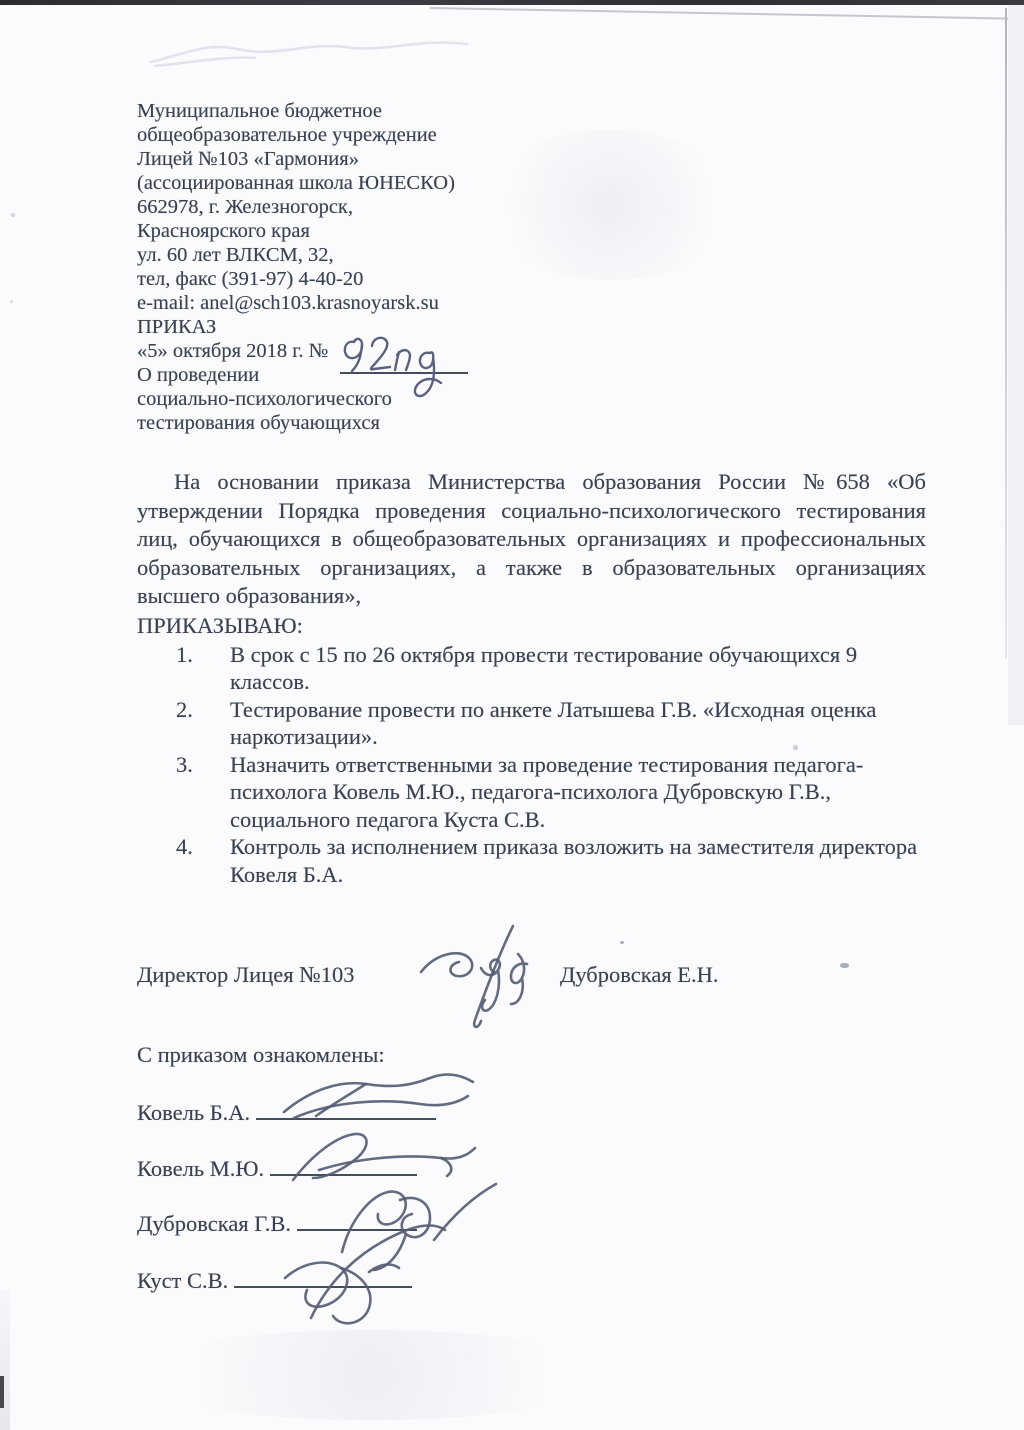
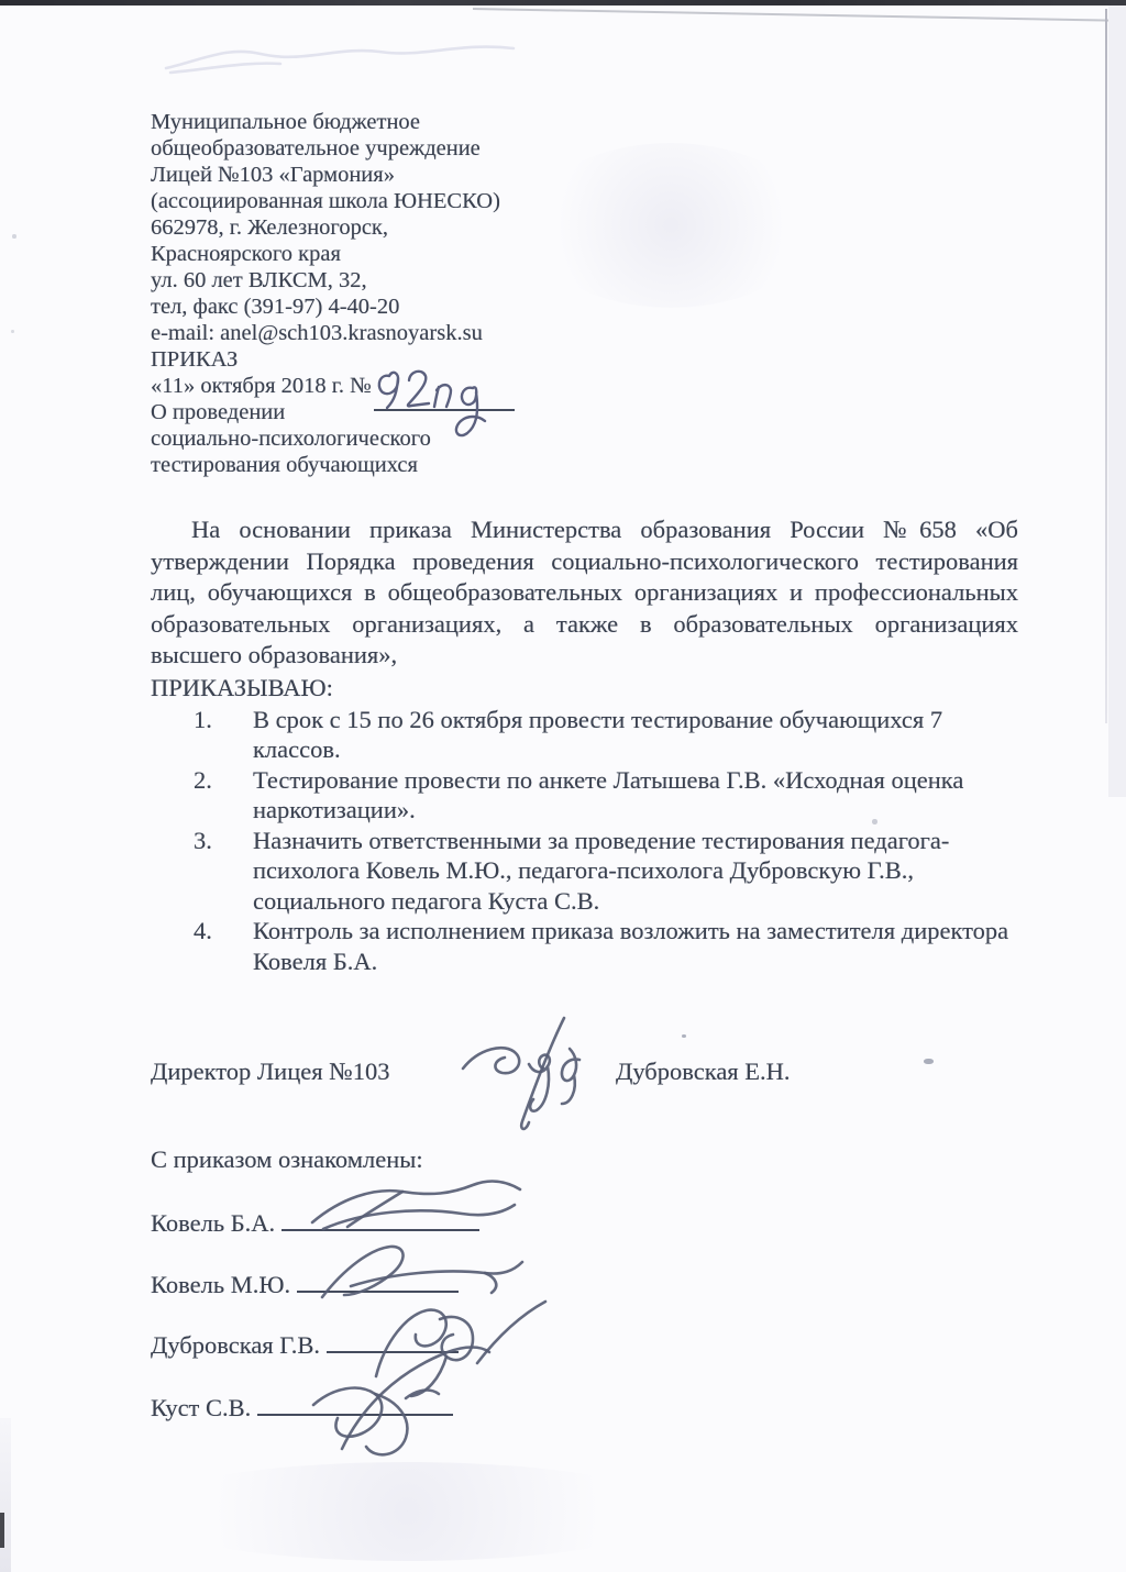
  Муниципальное бюджетное
  общеобразовательное учреждение
  Лицей №103 «Гармония»
  (ассоциированная школа ЮНЕСКО)
  662978, г. Железногорск,
  Красноярского края
  ул. 60 лет ВЛКСМ, 32,
  тел, факс (391-97) 4-40-20
  e-mail: anel@sch103.krasnoyarsk.su
  ПРИКАЗ
- «5» октября 2018 г. №
+ «11» октября 2018 г. №
  О проведении
  социально-психологического
  тестирования обучающихся
  На основании приказа Министерства образования России №658 «Об утверждении Порядка проведения социально-психологического тестирования лиц, обучающихся в общеобразовательных организациях и профессиональных образовательных организациях, а также в образовательных организациях высшего образования»,
  ПРИКАЗЫВАЮ:
  1.
- В срок с 15 по 26 октября провести тестирование обучающихся 9 классов.
+ В срок с 15 по 26 октября провести тестирование обучающихся 7 классов.
  2.
  Тестирование провести по анкете Латышева Г.В. «Исходная оценка наркотизации».
  3.
  Назначить ответственными за проведение тестирования педагога-психолога Ковель М.Ю., педагога-психолога Дубровскую Г.В., социального педагога Куста С.В.
  4.
  Контроль за исполнением приказа возложить на заместителя директора Ковеля Б.А.
  Директор Лицея №103
  Дубровская Е.Н.
  С приказом ознакомлены:
  Ковель Б.А.
  Ковель М.Ю.
  Дубровская Г.В.
  Куст С.В.
